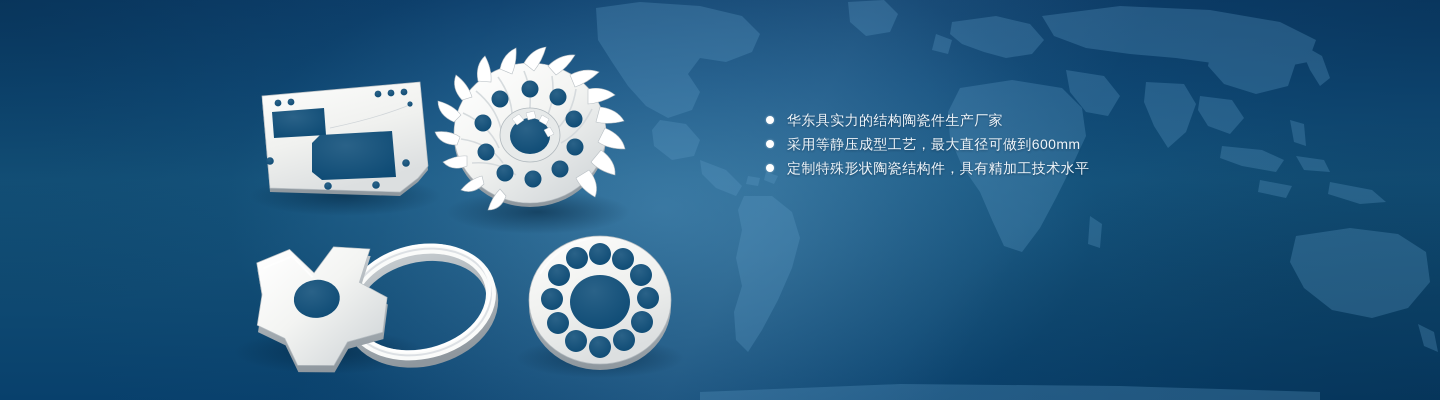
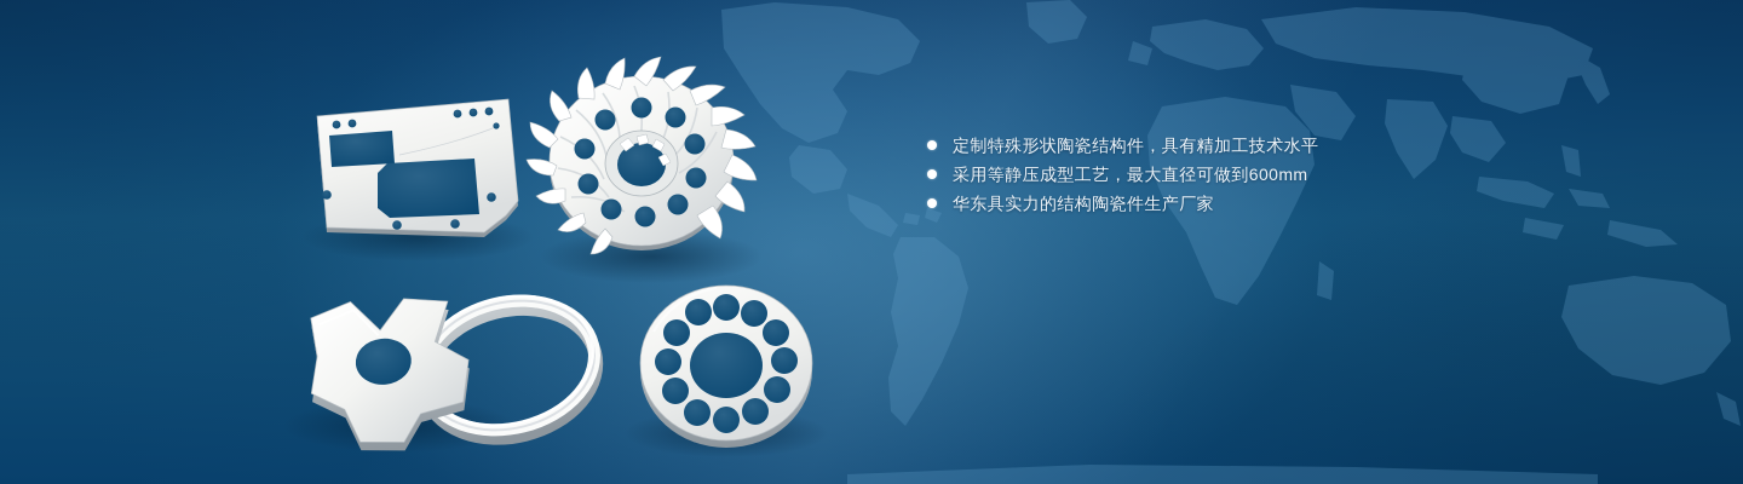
- 华东具实力的结构陶瓷件生产厂家
+ 定制特殊形状陶瓷结构件，具有精加工技术水平
  采用等静压成型工艺，最大直径可做到600mm
- 定制特殊形状陶瓷结构件，具有精加工技术水平
+ 华东具实力的结构陶瓷件生产厂家
